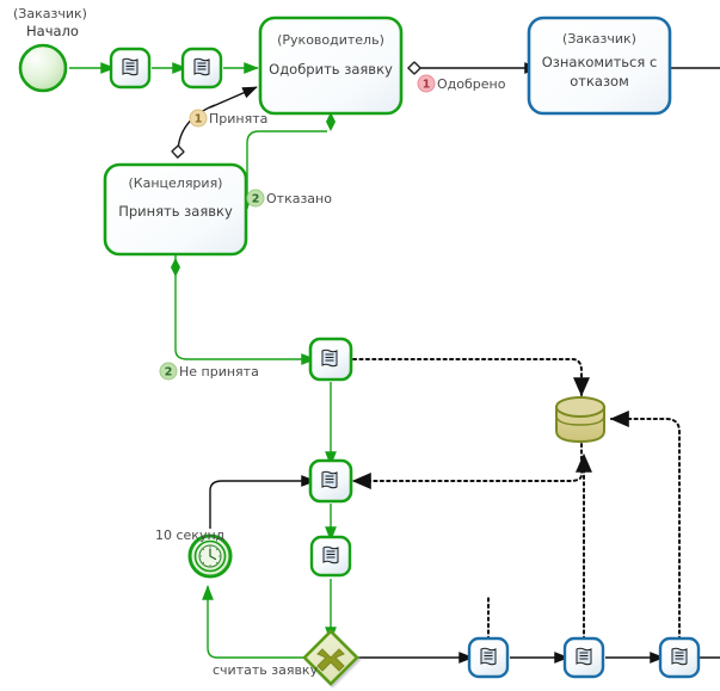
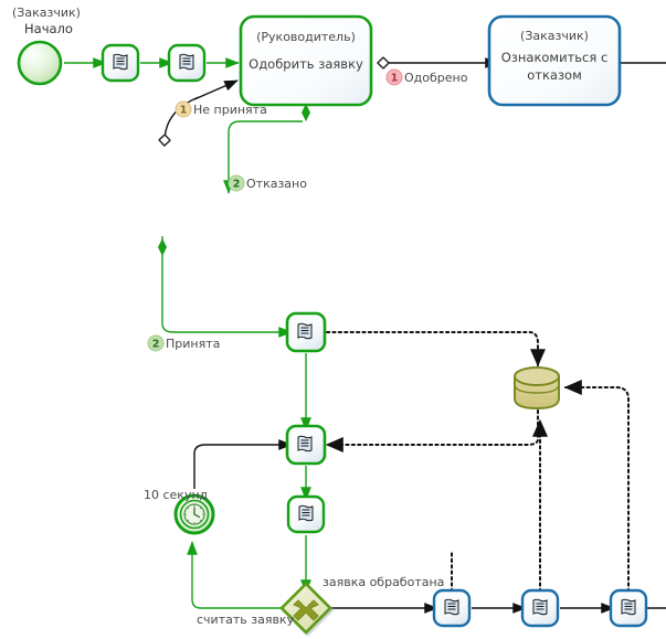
  (Заказчик)
  Начало
  (Руководитель)
  Одобрить заявку
  (Заказчик)
  Ознакомиться с
  отказом
- (Канцелярия)
- Принять заявку
  1
- Принята
+ Не принята
  1
  Одобрено
  2
  Отказано
  2
- Не принята
+ Принята
  10 секунд
+ заявка обработана
  считать заявку
